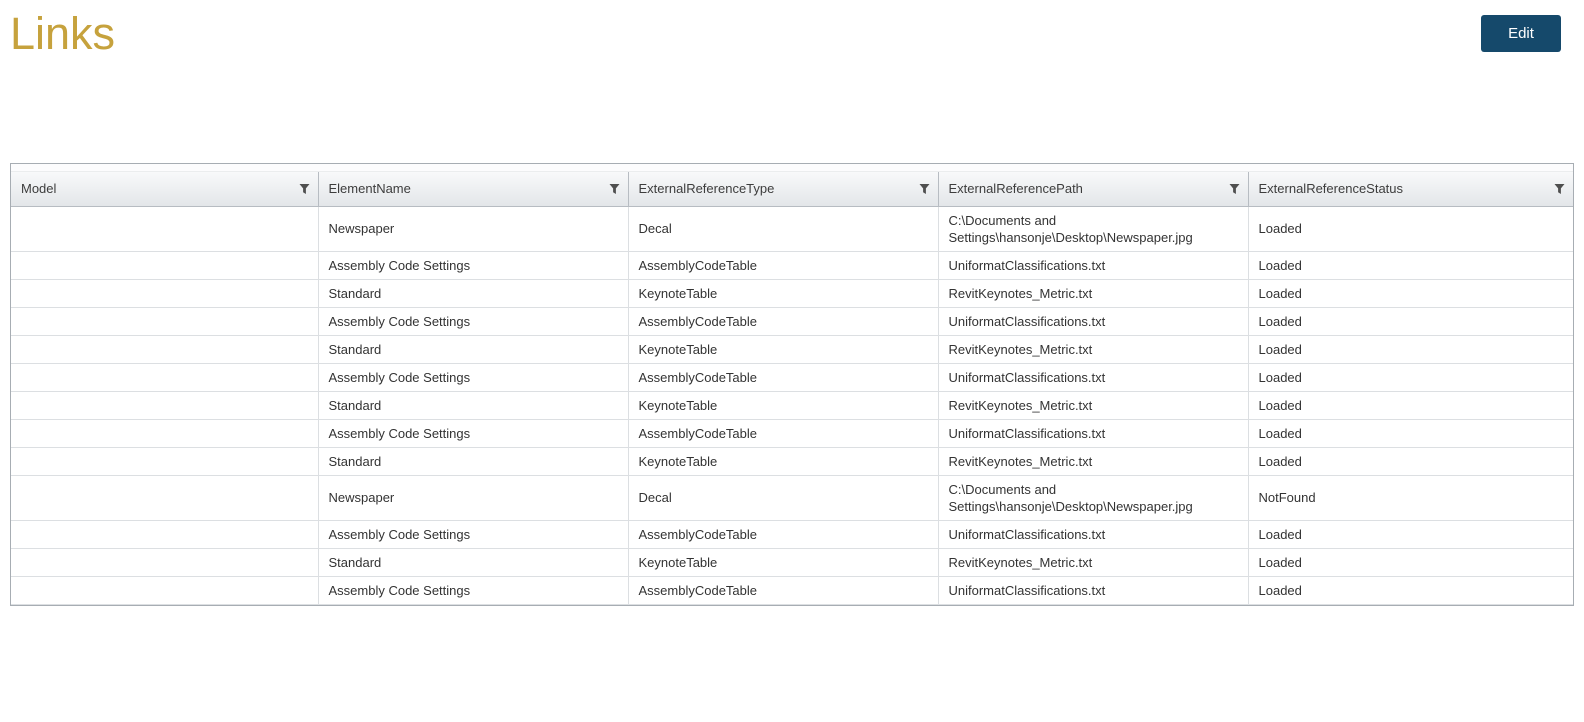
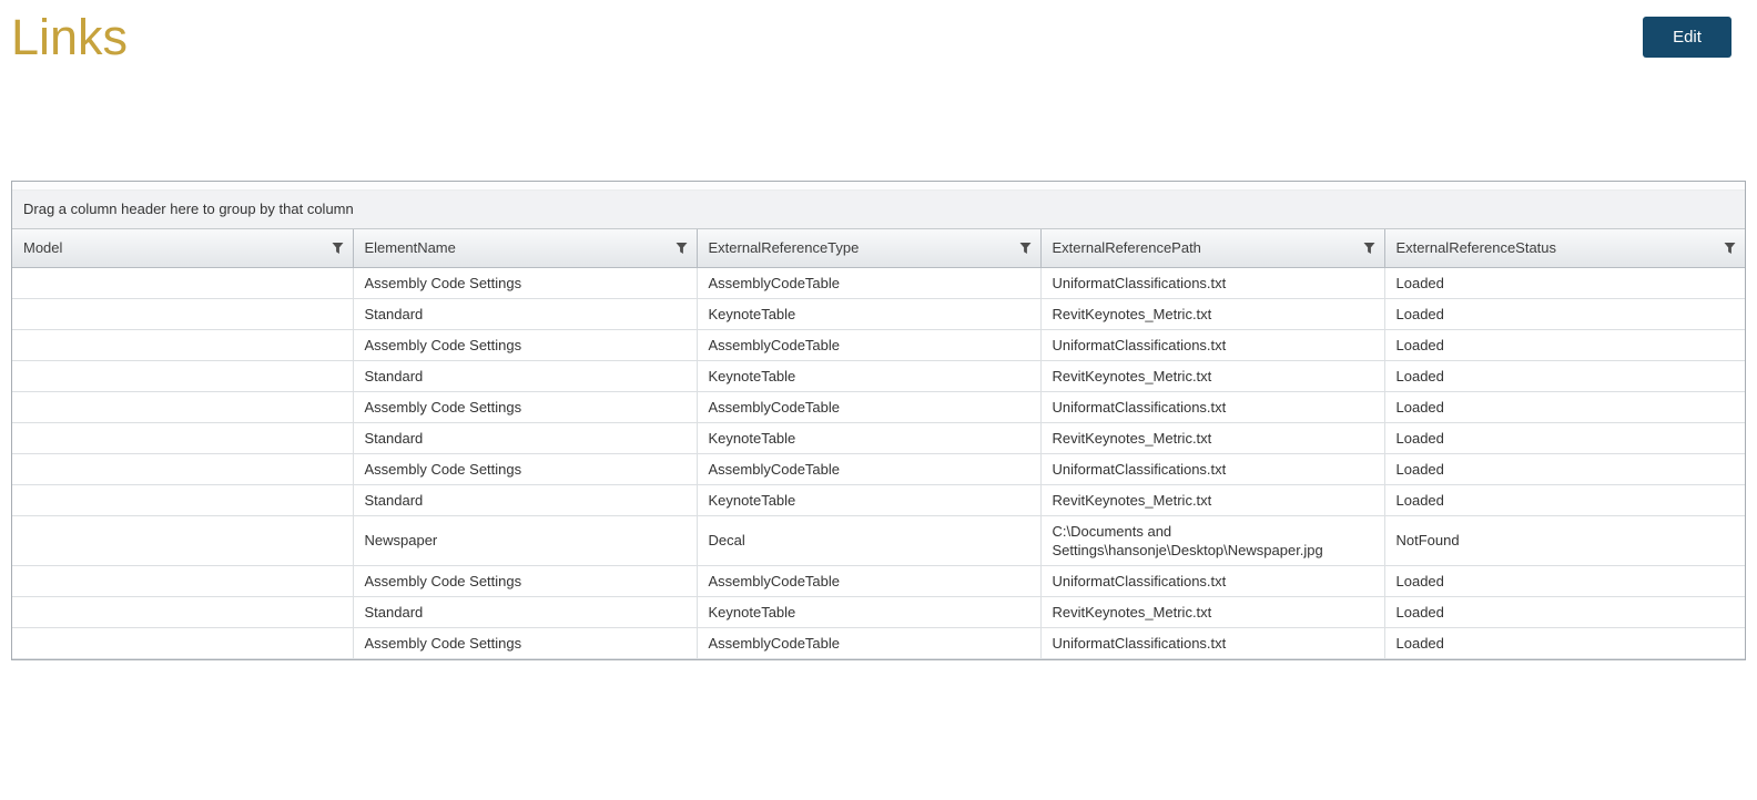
  Links
  Edit
+ Drag a column header here to group by that column
  Model	ElementName	ExternalReferenceType	ExternalReferencePath	ExternalReferenceStatus
- 	Newspaper	Decal	C:\Documents and Settings\hansonje\Desktop\Newspaper.jpg	Loaded
  	Assembly Code Settings	AssemblyCodeTable	UniformatClassifications.txt	Loaded
  	Standard	KeynoteTable	RevitKeynotes_Metric.txt	Loaded
  	Assembly Code Settings	AssemblyCodeTable	UniformatClassifications.txt	Loaded
  	Standard	KeynoteTable	RevitKeynotes_Metric.txt	Loaded
  	Assembly Code Settings	AssemblyCodeTable	UniformatClassifications.txt	Loaded
  	Standard	KeynoteTable	RevitKeynotes_Metric.txt	Loaded
  	Assembly Code Settings	AssemblyCodeTable	UniformatClassifications.txt	Loaded
  	Standard	KeynoteTable	RevitKeynotes_Metric.txt	Loaded
  	Newspaper	Decal	C:\Documents and Settings\hansonje\Desktop\Newspaper.jpg	NotFound
  	Assembly Code Settings	AssemblyCodeTable	UniformatClassifications.txt	Loaded
  	Standard	KeynoteTable	RevitKeynotes_Metric.txt	Loaded
  	Assembly Code Settings	AssemblyCodeTable	UniformatClassifications.txt	Loaded
